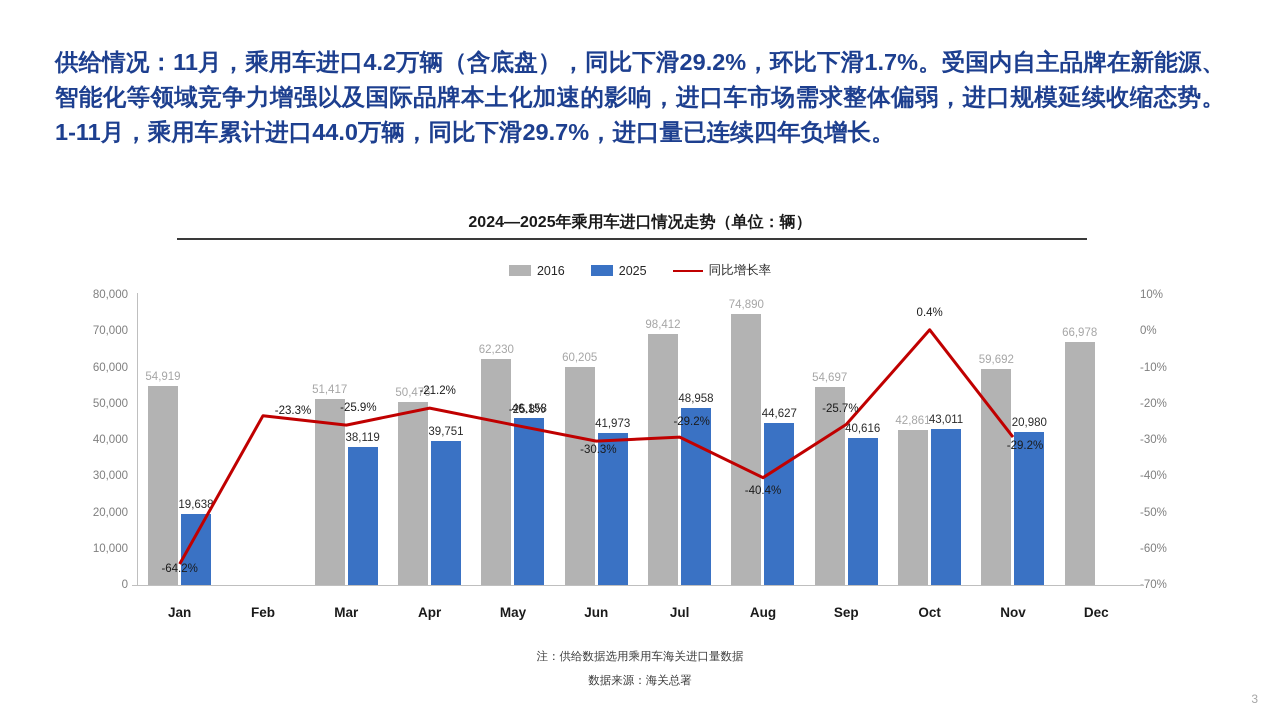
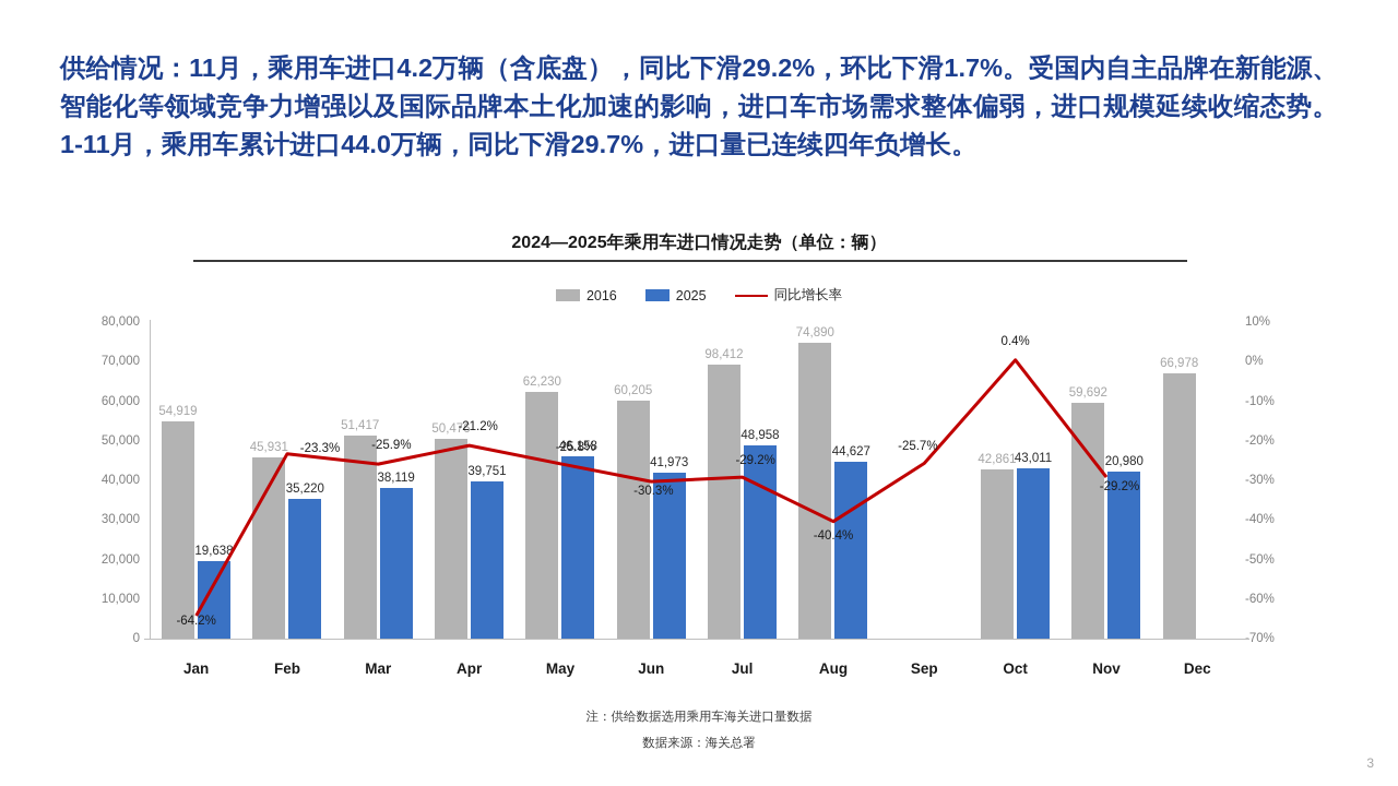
  供给情况：11月，乘用车进口4.2万辆（含底盘），同比下滑29.2%，环比下滑1.7%。受国内自主品牌在新能源、智能化等领域竞争力增强以及国际品牌本土化加速的影响，进口车市场需求整体偏弱，进口规模延续收缩态势。1-11月，乘用车累计进口44.0万辆，同比下滑29.7%，进口量已连续四年负增长。
  2024—2025年乘用车进口情况走势（单位：辆）
  2016
  2025
  同比增长率
  0
  10,000
  20,000
  30,000
  40,000
  50,000
  60,000
  70,000
  80,000
  70%
  -60%
  -50%
  -40%
  -30%
  -20%
  -10%
  0%
  10%
  54,919
  19,638
+ 45,931
+ 35,220
  51,417
  38,119
  50,476
  39,751
  62,230
  46,158
  60,205
  41,973
  98,412
  48,958
  74,890
  44,627
- 54,697
- 40,616
  42,861
  43,011
  59,692
  20,980
  66,978
  Jan
  Feb
  Mar
  Apr
  May
  Jun
  Jul
  Aug
  Sep
  Oct
  Nov
  Dec
  注：供给数据选用乘用车海关进口量数据
  数据来源：海关总署
  3
  -64.2%
  -23.3%
  -25.9%
  -21.2%
  -25.8%
  -30.3%
  -29.2%
  -40.4%
  -25.7%
  0.4%
  -29.2%
